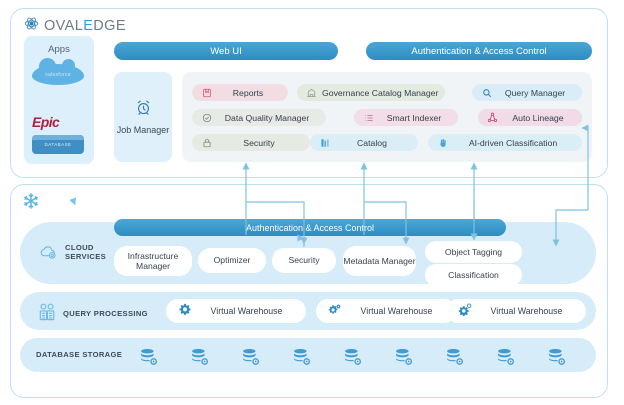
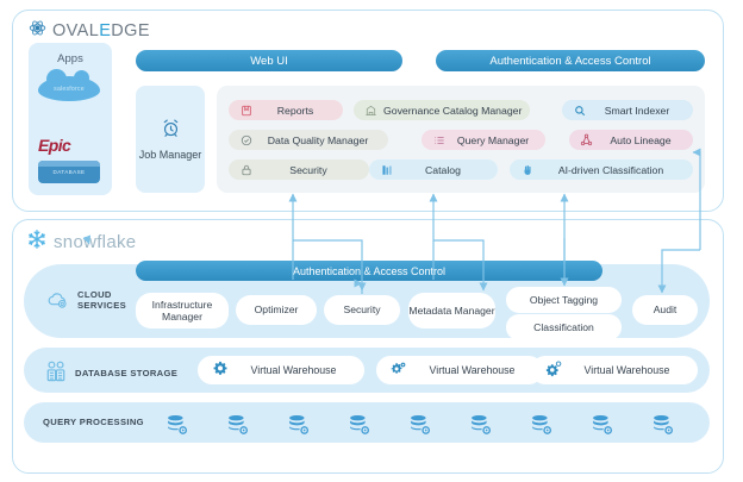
  OVALEDGE
  Apps
  Epic
  Web UI
  Authentication & Access Control
  Job Manager
  Reports
  Governance Catalog Manager
- Query Manager
+ Smart Indexer
  Data Quality Manager
- Smart Indexer
+ Query Manager
  Auto Lineage
  Security
  Catalog
  AI-driven Classification
+ snowflake
  Authentication & Access Control
  CLOUD
  SERVICES
  Infrastructure Manager
  Optimizer
  Security
  Metadata Manager
  Object Tagging
  Classification
+ Audit
- QUERY PROCESSING
+ DATABASE STORAGE
  Virtual Warehouse
  Virtual Warehouse
  Virtual Warehouse
- DATABASE STORAGE
+ QUERY PROCESSING
